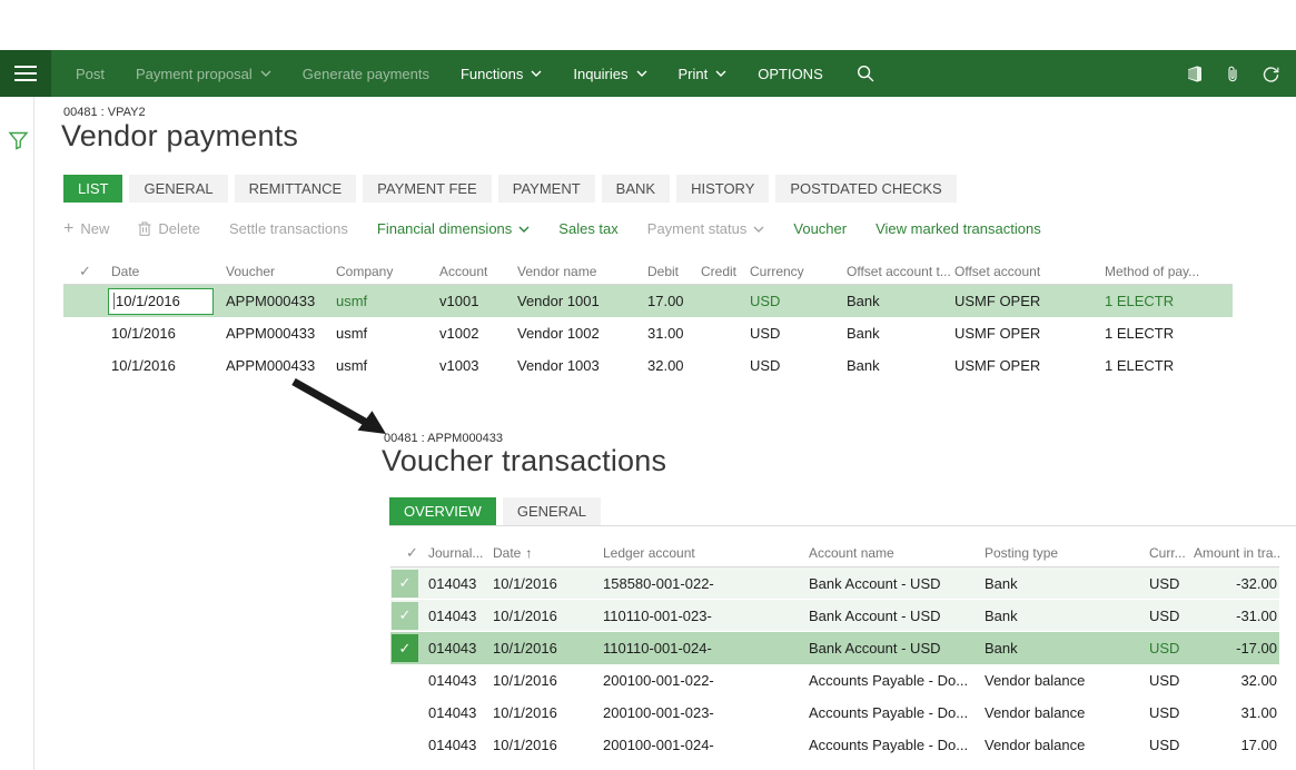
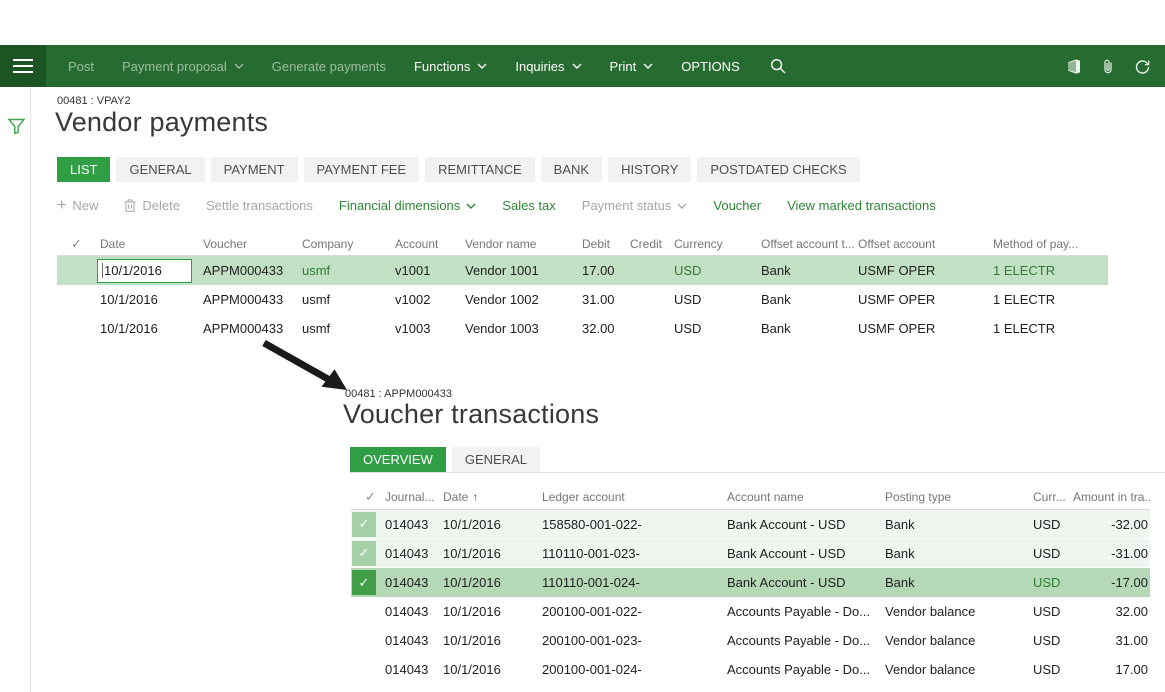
  Post
  Payment proposal
  Generate payments
  Functions
  Inquiries
  Print
  OPTIONS
  00481 : VPAY2
  Vendor payments
  LIST
  GENERAL
- REMITTANCE
+ PAYMENT
  PAYMENT FEE
- PAYMENT
+ REMITTANCE
  BANK
  HISTORY
  POSTDATED CHECKS
  +
  New
  Delete
  Settle transactions
  Financial dimensions
  Sales tax
  Payment status
  Voucher
  View marked transactions
  ✓
  Date
  Voucher
  Company
  Account
  Vendor name
  Debit
  Credit
  Currency
  Offset account t...
  Offset account
  Method of pay...
  10/1/2016
  APPM000433
  usmf
  v1001
  Vendor 1001
  17.00
  USD
  Bank
  USMF OPER
  1 ELECTR
  10/1/2016
  APPM000433
  usmf
  v1002
  Vendor 1002
  31.00
  USD
  Bank
  USMF OPER
  1 ELECTR
  10/1/2016
  APPM000433
  usmf
  v1003
  Vendor 1003
  32.00
  USD
  Bank
  USMF OPER
  1 ELECTR
  00481 : APPM000433
  Voucher transactions
  OVERVIEW
  GENERAL
  ✓
  Journal...
  Date ↑
  Ledger account
  Account name
  Posting type
  Curr...
  Amount in tra..
  ✓
  014043
  10/1/2016
  158580-001-022-
  Bank Account - USD
  Bank
  USD
  -32.00
  ✓
  014043
  10/1/2016
  110110-001-023-
  Bank Account - USD
  Bank
  USD
  -31.00
  ✓
  014043
  10/1/2016
  110110-001-024-
  Bank Account - USD
  Bank
  USD
  -17.00
  014043
  10/1/2016
  200100-001-022-
  Accounts Payable - Do...
  Vendor balance
  USD
  32.00
  014043
  10/1/2016
  200100-001-023-
  Accounts Payable - Do...
  Vendor balance
  USD
  31.00
  014043
  10/1/2016
  200100-001-024-
  Accounts Payable - Do...
  Vendor balance
  USD
  17.00
